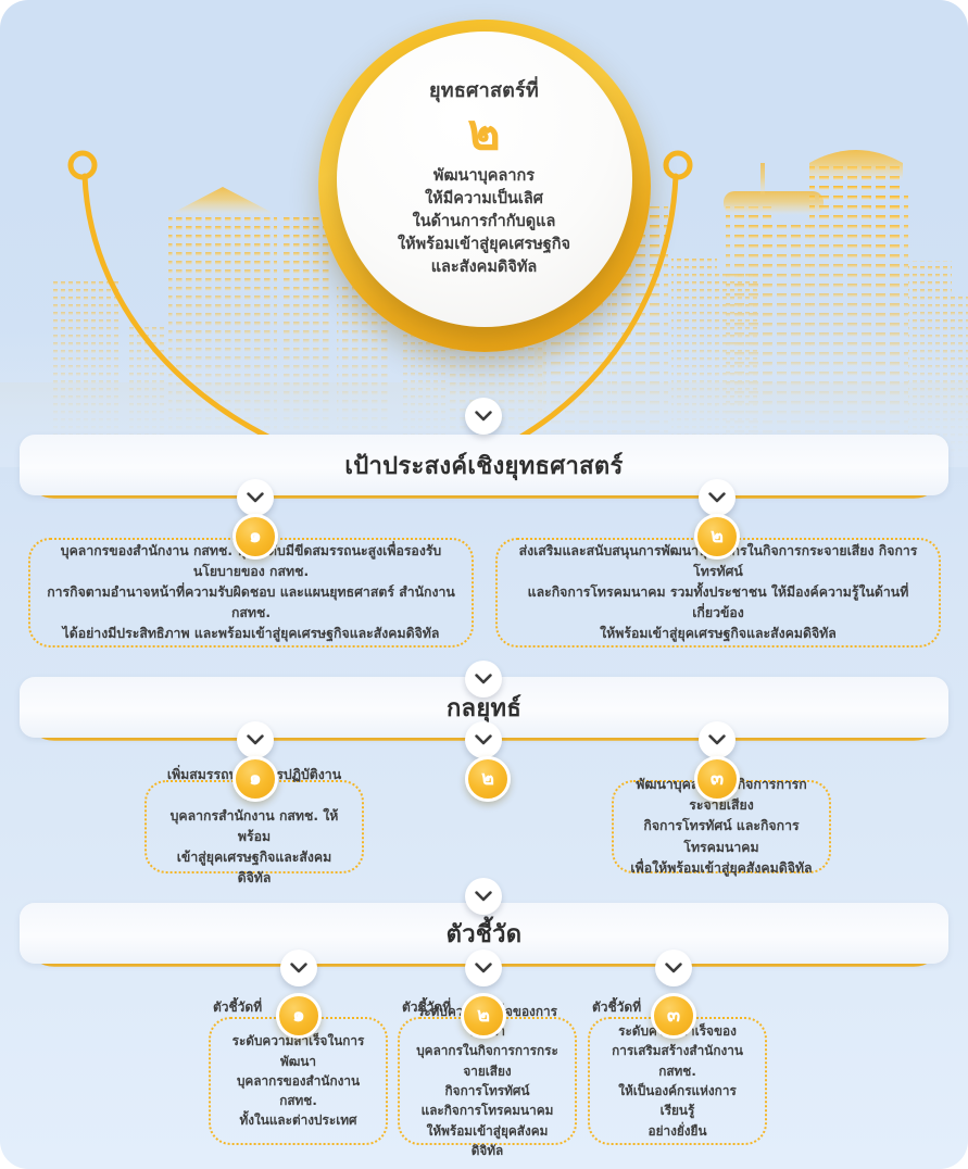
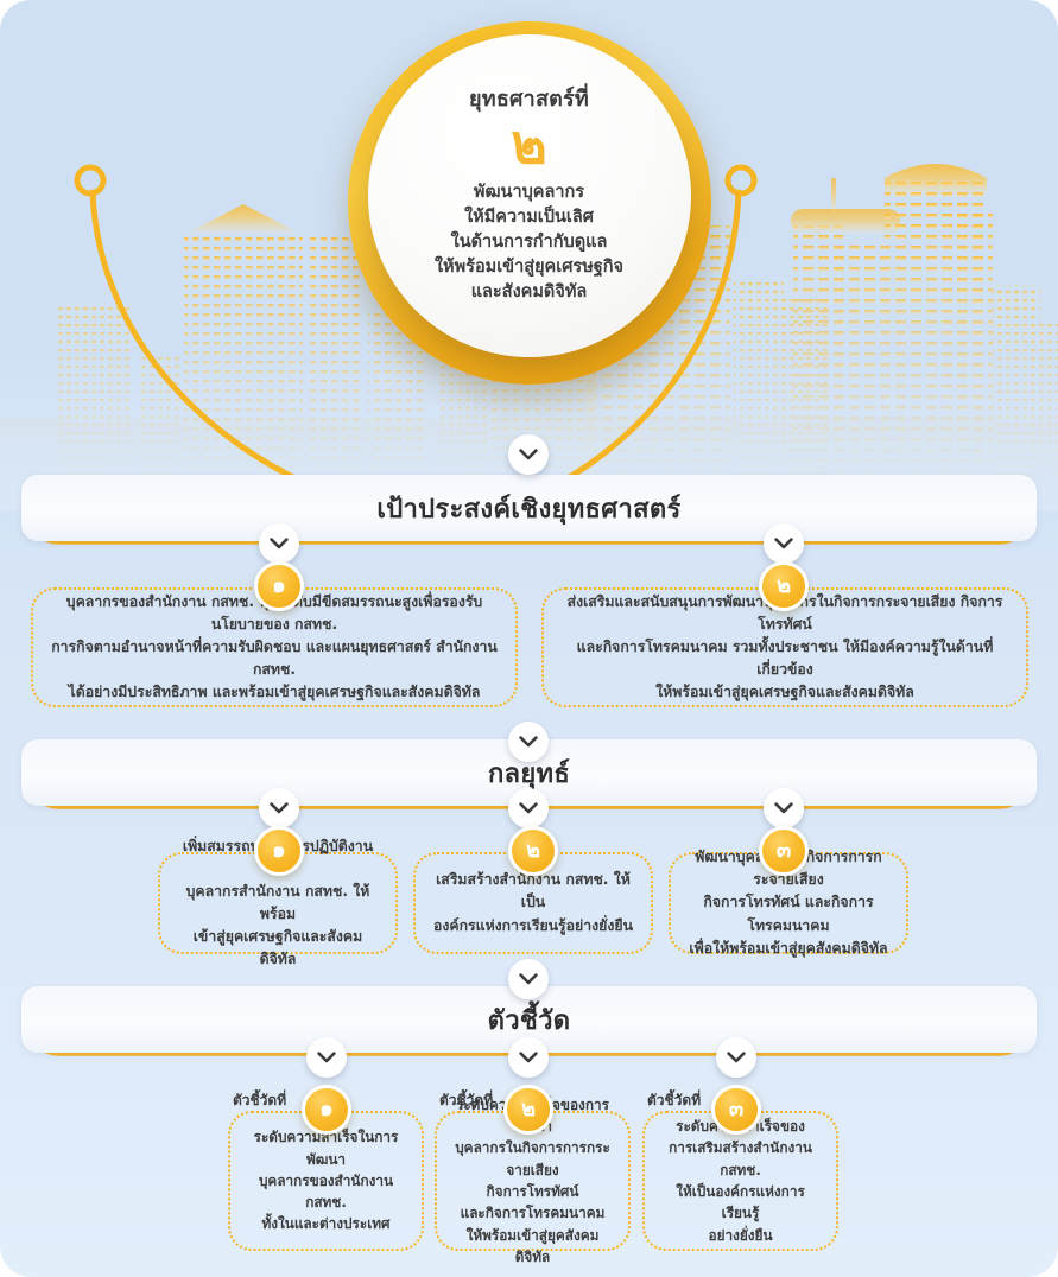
  ยุทธศาสตร์ที่
  ๒
  พัฒนาบุคลากร
  ให้มีความเป็นเลิศ
  ในด้านการกำกับดูแล
  ให้พร้อมเข้าสู่ยุคเศรษฐกิจ
  และสังคมดิจิทัล
  เป้าประสงค์เชิงยุทธศาสตร์
  บุคลากรของสำนักงาน กสทช.บมีขีดสมรรถนะสูงเพื่อรองรับนโยบายของ กสทช.
  การกิจตามอำนาจหน้าที่ความรับผิดชอบ และแผนยุทธศาสตร์ สำนักงาน กสทช.
  ได้อย่างมีประสิทธิภาพ และพร้อมเข้าสู่ยุคเศรษฐกิจและสังคมดิจิทัล
  ๑
  ส่งเสริมและสนับสนุนการพัฒนากรในกิจการกระจายเสียง กิจการโทรทัศน์
  และกิจการโทรคมนาคม รวมทั้งประชาชน ให้มีองค์ความรู้ในด้านที่เกี่ยวข้อง
  ให้พร้อมเข้าสู่ยุคเศรษฐกิจและสังคมดิจิทัล
  ๒
  กลยุทธ์
  เพิ่มสมรรถรปฏิบัติงาน
  บุคลากรสำนักงาน กสทช. ให้พร้อม
  เข้าสู่ยุคเศรษฐกิจและสังคมดิจิทัล
  ๑
+ เสริมสร้างสำนักงาน กสทช. ให้เป็น
+ องค์กรแห่งการเรียนรู้อย่างยั่งยืน
  ๒
  พัฒนาบุคกิจการการกระจายเสียง
  กิจการโทรทัศน์ และกิจการโทรคมนาคม
  เพื่อให้พร้อมเข้าสู่ยุคสังคมดิจิทัล
  ๓
  ตัวชี้วัด
  ระดับความสำเร็จในการพัฒนา
  บุคลากรของสำนักงาน กสทช.
  ทั้งในและต่างประเทศ
  ตัวชี้วัดที่
  ๑
  บุคลากรในกิจการการกระจายเสียง
  กิจการโทรทัศน์
  และกิจการโทรคมนาคม
  ให้พร้อมเข้าสู่ยุคสังคมดิจิทัล
  ตัวชี้วัดที่
  ๒
  ระดับคเร็จของ
  การเสริมสร้างสำนักงาน กสทช.
  ให้เป็นองค์กรแห่งการเรียนรู้
  อย่างยั่งยืน
  ตัวชี้วัดที่
  ๓
